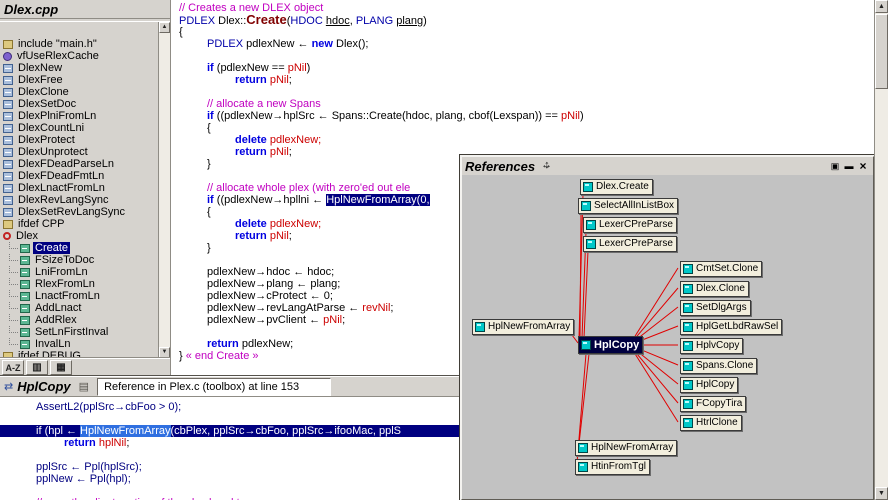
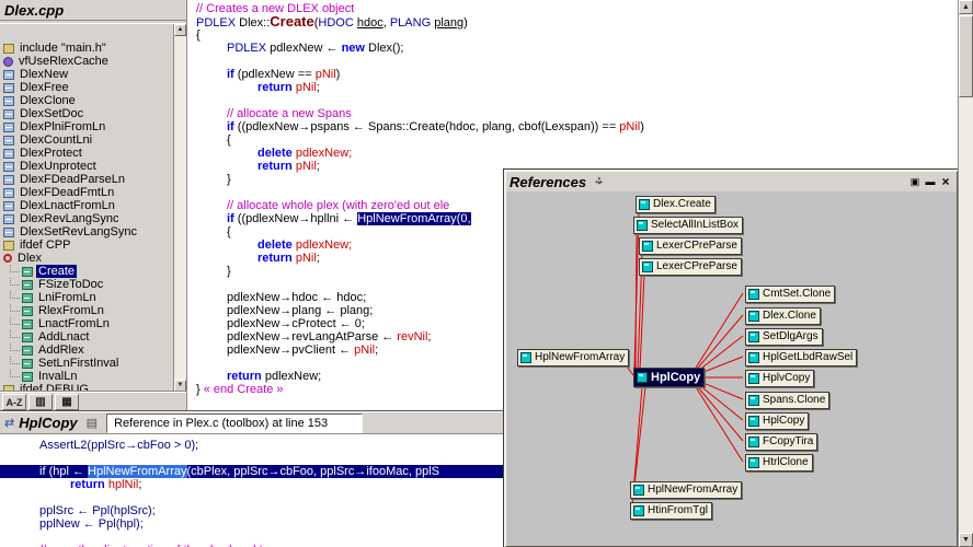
  Dlex.cpp
  include "main.h"
  vfUseRlexCache
  DlexNew
  DlexFree
  DlexClone
  DlexSetDoc
  DlexPlniFromLn
  DlexCountLni
  DlexProtect
  DlexUnprotect
  DlexFDeadParseLn
  DlexFDeadFmtLn
  DlexLnactFromLn
  DlexRevLangSync
  DlexSetRevLangSync
  ifdef CPP
  Dlex
  Create
  FSizeToDoc
  LniFromLn
  RlexFromLn
  LnactFromLn
  AddLnact
  AddRlex
  SetLnFirstInval
  InvalLn
  ifdef DEBUG
  A-Z
  ▥
  ▦
  // Creates a new DLEX object
  PDLEX Dlex::Create(HDOC hdoc, PLANG plang)
  {
  PDLEX pdlexNew ← new Dlex();
  if (pdlexNew == pNil)
  return pNil;
  // allocate a new Spans
- if ((pdlexNew→hplSrc ← Spans::Create(hdoc, plang, cbof(Lexspan)) == pNil)
+ if ((pdlexNew→pspans ← Spans::Create(hdoc, plang, cbof(Lexspan)) == pNil)
  {
  delete pdlexNew;
  return pNil;
  }
  // allocate whole plex (with zero'ed out ele
  if ((pdlexNew→hpllni ← HplNewFromArray(0,
  {
  delete pdlexNew;
  return pNil;
  }
  pdlexNew→hdoc ← hdoc;
  pdlexNew→plang ← plang;
  pdlexNew→cProtect ← 0;
  pdlexNew→revLangAtParse ← revNil;
  pdlexNew→pvClient ← pNil;
  return pdlexNew;
  } « end Create »
  ⇄
  HplCopy
  ▤
  Reference in Plex.c (toolbox) at line 153
  AssertL2(pplSrc→cbFoo > 0);
  if (hpl ← HplNewFromArray(cbPlex, pplSrc→cbFoo, pplSrc→ifooMac, pplS
  return hplNil;
  pplSrc ← Ppl(hplSrc);
  pplNew ← Ppl(hpl);
  References
  ↔
  ↕
  ▣
  ▬
  ×
  Dlex.Create
  SelectAllInListBox
  LexerCPreParse
  LexerCPreParse
  CmtSet.Clone
  Dlex.Clone
  SetDlgArgs
  HplNewFromArray
  HplGetLbdRawSel
  HplCopy
  HplvCopy
  Spans.Clone
  HplCopy
  FCopyTira
  HtrlClone
  HplNewFromArray
  HtinFromTgl
